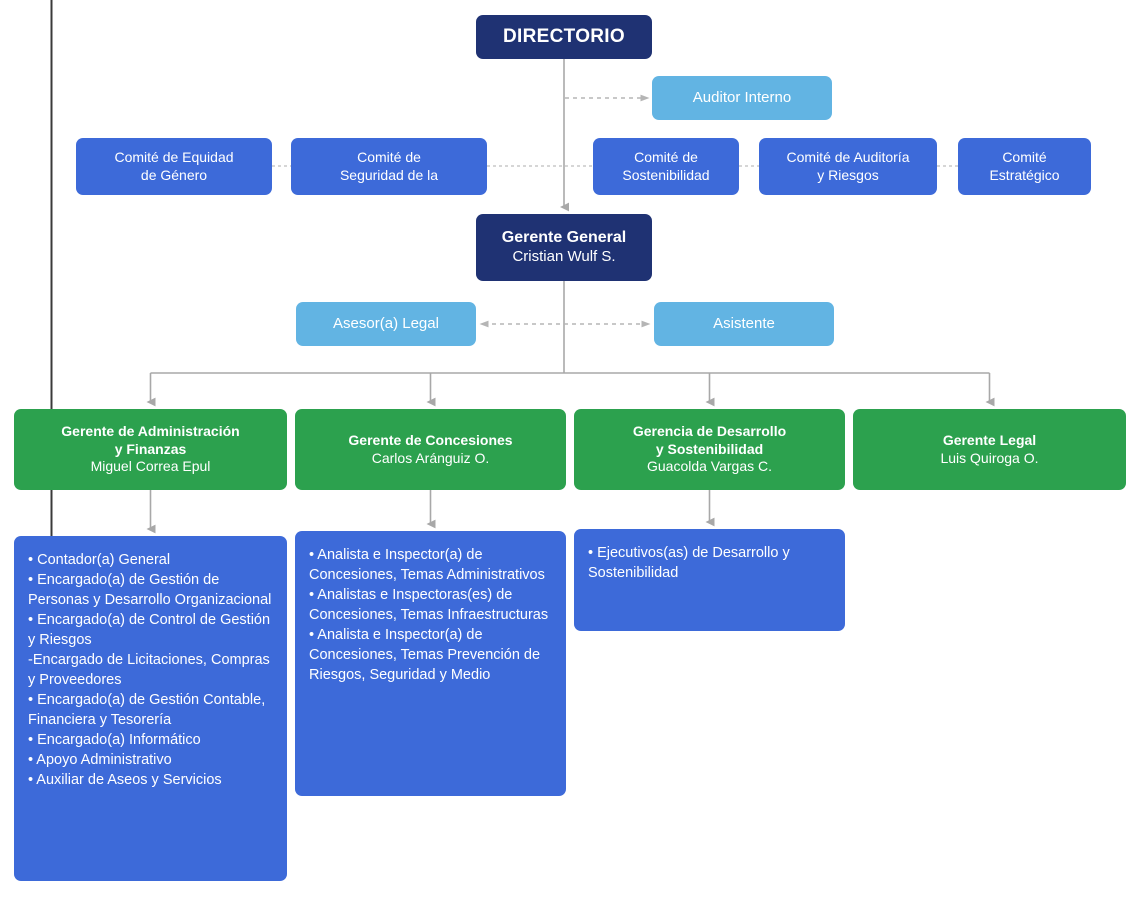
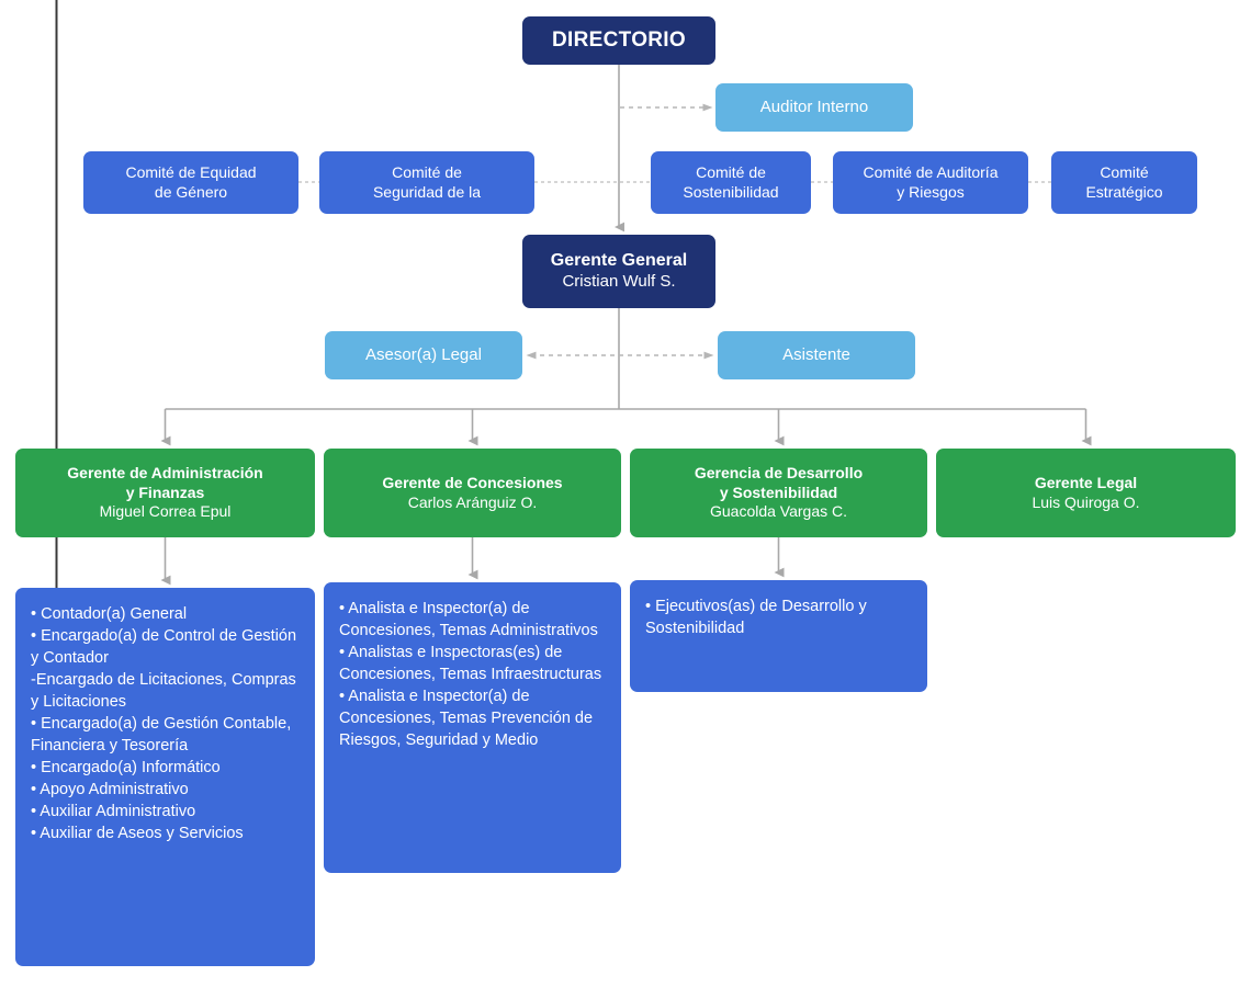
  DIRECTORIO
  Auditor Interno
  Comité de Equidad
  de Género
  Comité de
  Seguridad de la
  Comité de
  Sostenibilidad
  Comité de Auditoría
  y Riesgos
  Comité
  Estratégico
  Gerente General
  Cristian Wulf S.
  Asesor(a) Legal
  Asistente
  Gerente de Administración
  y Finanzas
  Miguel Correa Epul
  Gerente de Concesiones
  Carlos Aránguiz O.
  Gerencia de Desarrollo
  y Sostenibilidad
  Guacolda Vargas C.
  Gerente Legal
  Luis Quiroga O.
  • Contador(a) General
- • Encargado(a) de Gestión de Personas y Desarrollo Organizacional
- • Encargado(a) de Control de Gestión y Riesgos
+ • Encargado(a) de Control de Gestión y Contador
- -Encargado de Licitaciones, Compras y Proveedores
+ -Encargado de Licitaciones, Compras y Licitaciones
  • Encargado(a) de Gestión Contable, Financiera y Tesorería
  • Encargado(a) Informático
  • Apoyo Administrativo
+ • Auxiliar Administrativo
  • Auxiliar de Aseos y Servicios
  • Analista e Inspector(a) de Concesiones, Temas Administrativos
  • Analistas e Inspectoras(es) de Concesiones, Temas Infraestructuras
  • Analista e Inspector(a) de Concesiones, Temas Prevención de Riesgos, Seguridad y Medio
  • Ejecutivos(as) de Desarrollo y Sostenibilidad
